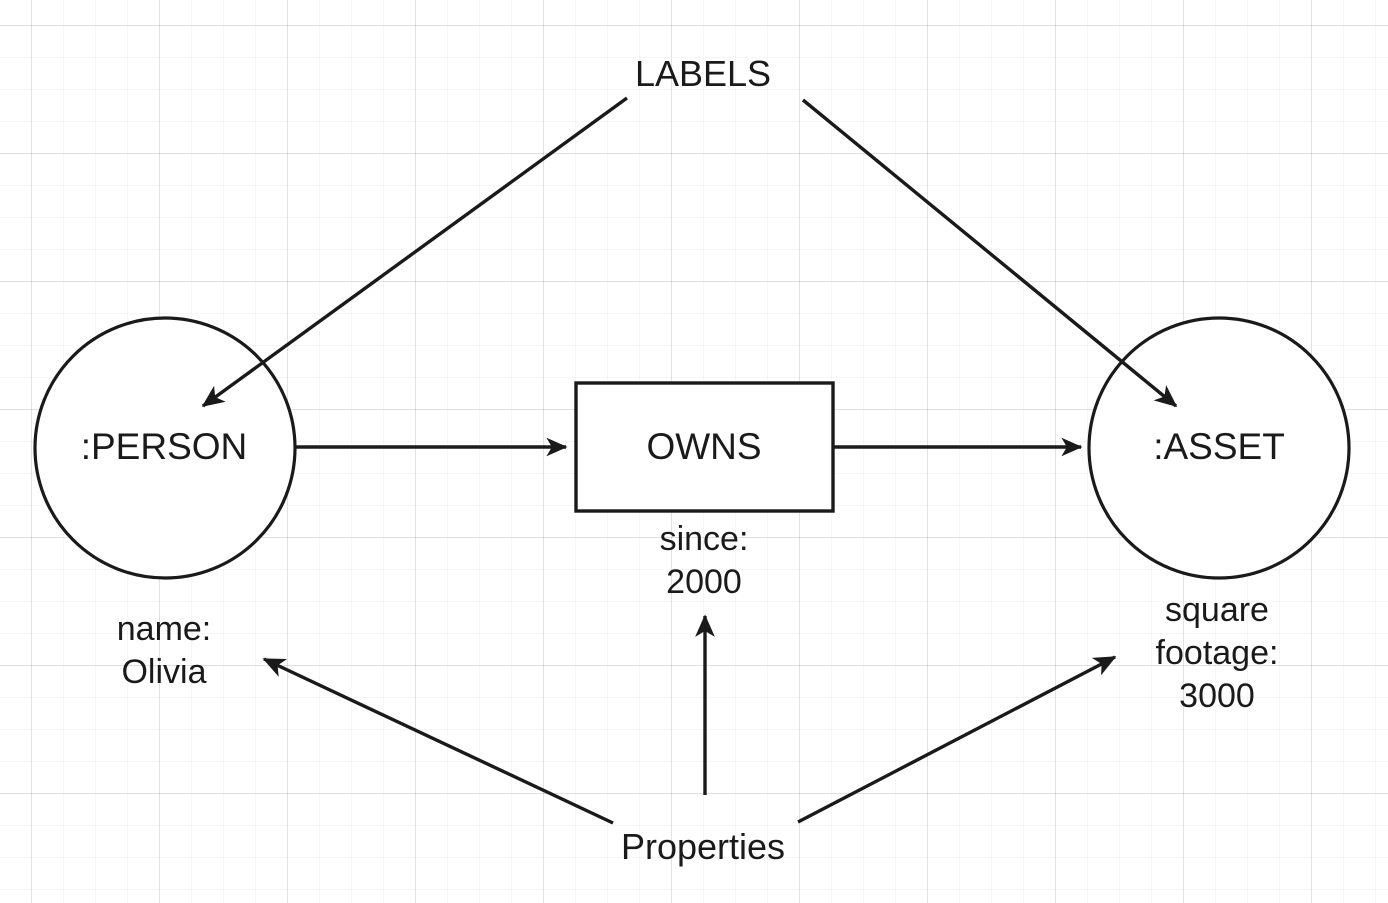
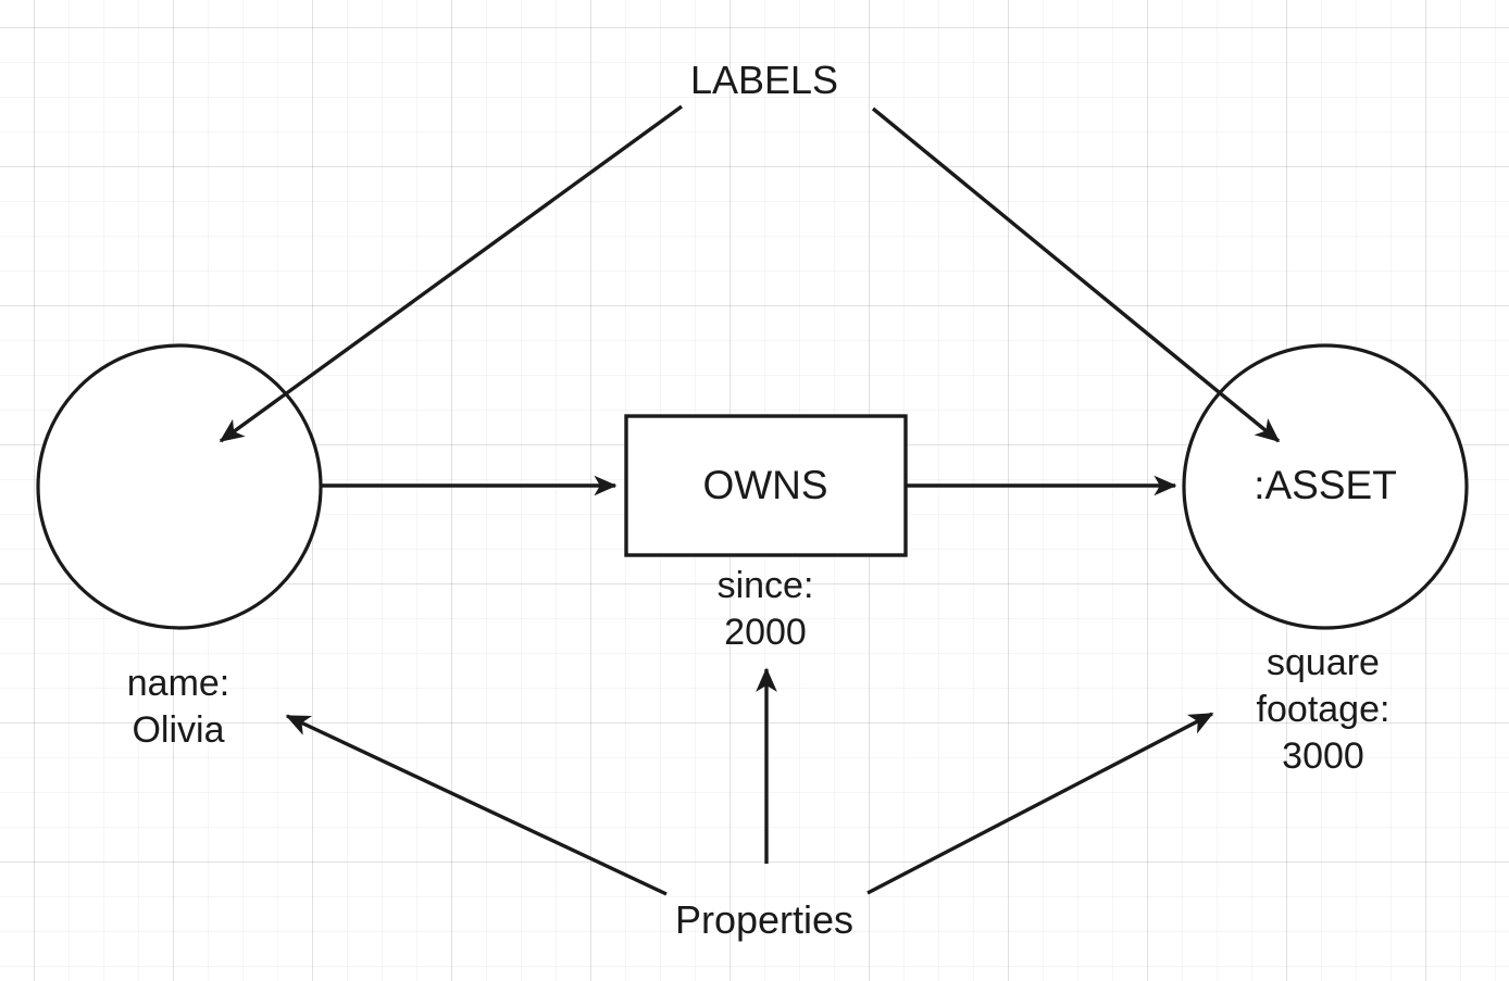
  LABELS
- :PERSON
  OWNS
  :ASSET
  since:
  2000
  name:
  Olivia
  square
  footage:
  3000
  Properties
